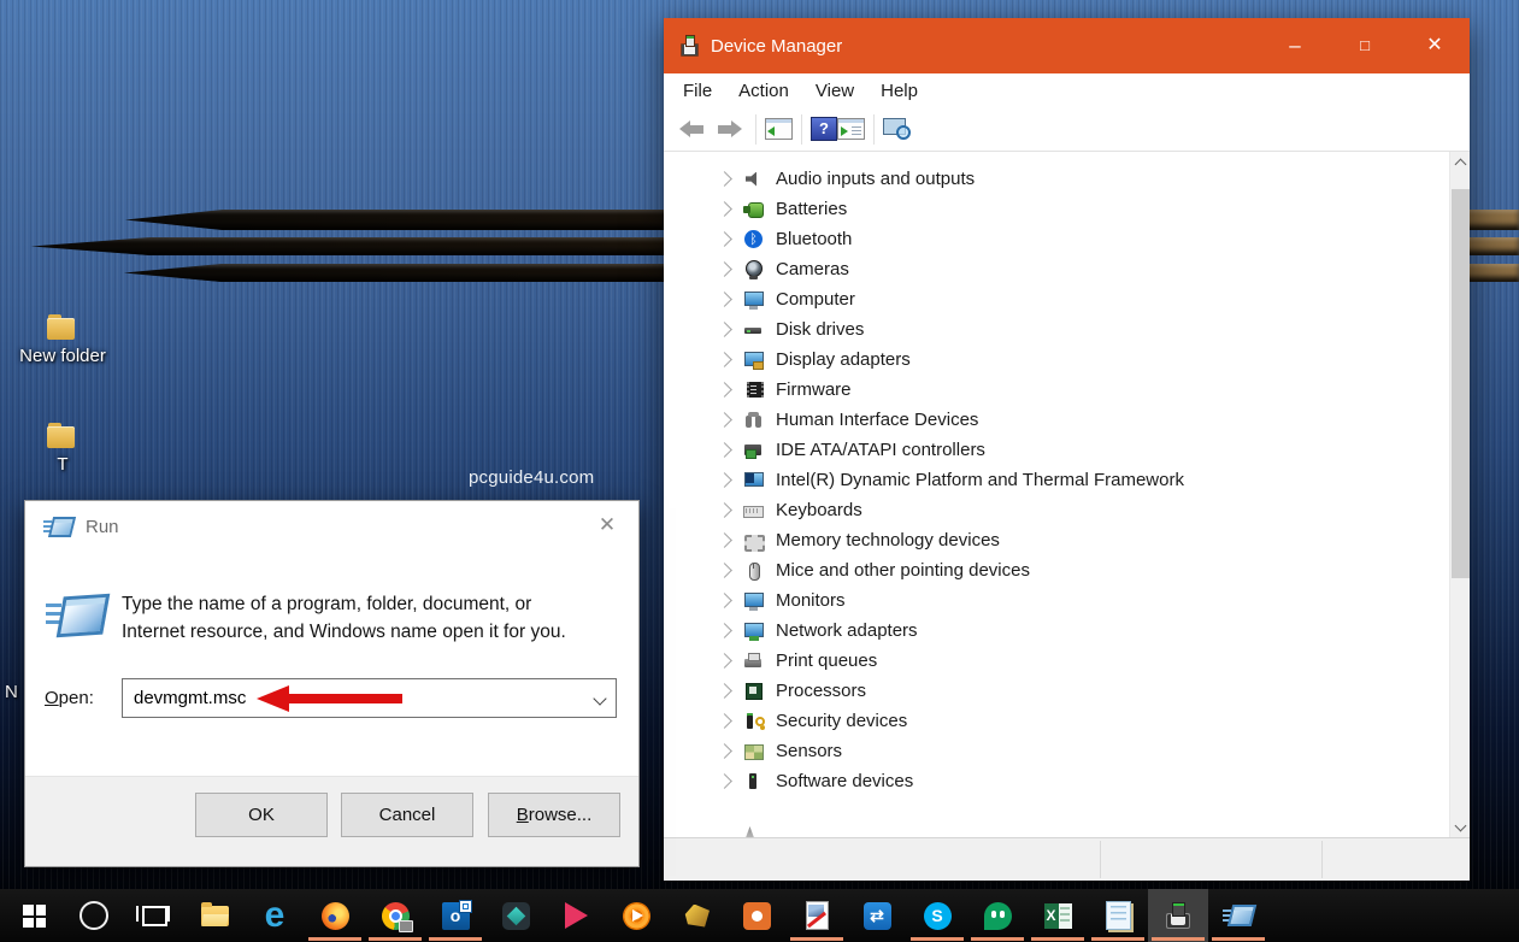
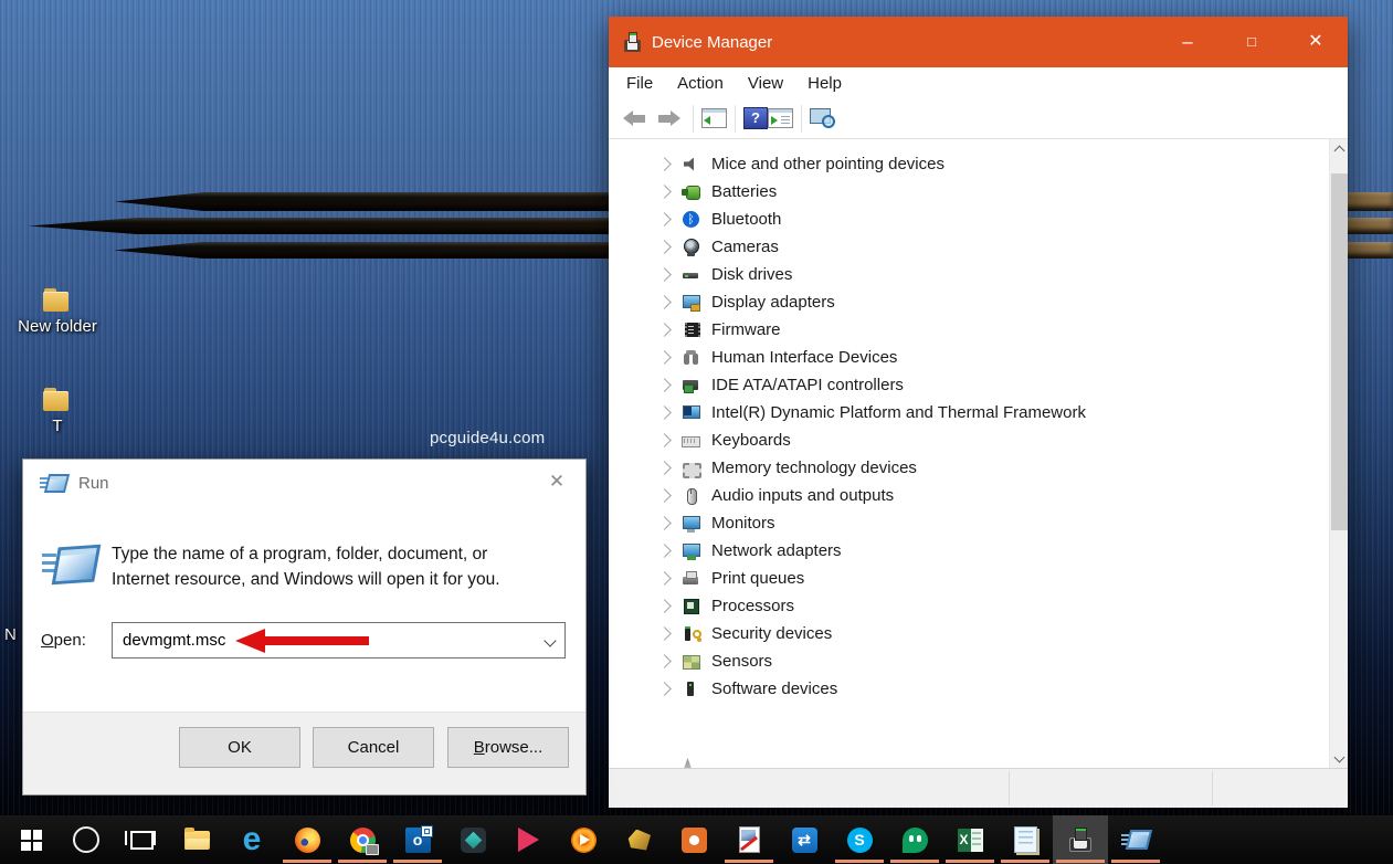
  New folder
  T
  pcguide4u.com
  N
  Device Manager
  –
  □
  ✕
  File
  Action
  View
  Help
  ?
- Audio inputs and outputs
+ Mice and other pointing devices
  Batteries
  Bluetooth
  Cameras
- Computer
  Disk drives
  Display adapters
  Firmware
  Human Interface Devices
  IDE ATA/ATAPI controllers
  Intel(R) Dynamic Platform and Thermal Framework
  Keyboards
  Memory technology devices
- Mice and other pointing devices
+ Audio inputs and outputs
  Monitors
  Network adapters
  Print queues
  Processors
  Security devices
  Sensors
  Software devices
  Run
  ✕
  Type the name of a program, folder, document, or
- Internet resource, and Windows name open it for you.
+ Internet resource, and Windows will open it for you.
  Open:
  devmgmt.msc
  OK
  Cancel
  B
  rowse...
  e
  o
  ⇄
  S
